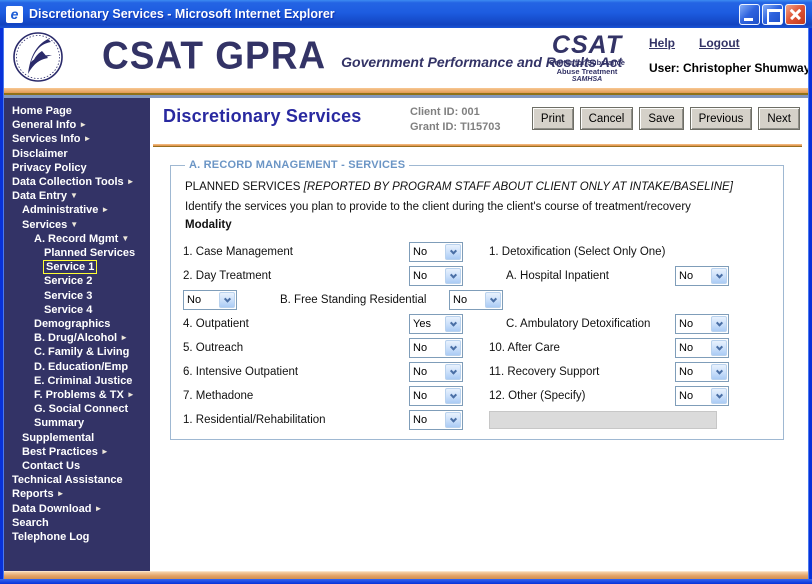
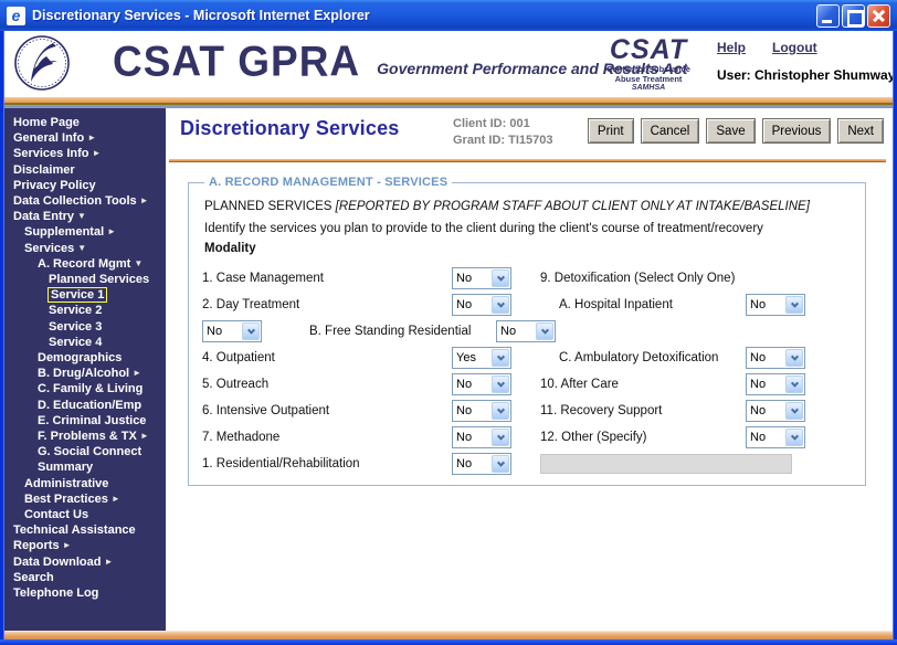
  e
  Discretionary Services - Microsoft Internet Explorer
  CSAT GPRA
  Government Performance and Results Act
  CSAT
  Center for Substance
  Abuse Treatment
  Help
  Logout
  User: Christopher Shumwa
  Home Page
  General Info ►
  Services Info ►
  Disclaimer
  Privacy Policy
  Data Collection Tools ►
  Data Entry ▼
- Administrative ►
+ Supplemental ►
  Services ▼
  A. Record Mgmt ▼
  Planned Services
  Service 1
  Service 2
  Service 3
  Service 4
  Demographics
  B. Drug/Alcohol ►
  C. Family & Living
  D. Education/Emp
  E. Criminal Justice
  F. Problems & TX ►
  G. Social Connect
  Summary
- Supplemental
+ Administrative
  Best Practices ►
  Contact Us
  Technical Assistance
  Reports ►
  Data Download ►
  Search
  Telephone Log
  Discretionary Services
  Client ID: 001
  Grant ID: TI15703
  Print
  Cancel
  Save
  Previous
  Next
  A. RECORD MANAGEMENT - SERVICES
  PLANNED SERVICES [REPORTED BY PROGRAM STAFF ABOUT CLIENT ONLY AT INTAKE/BASELINE]
  Identify the services you plan to provide to the client during the client's course of treatment/recovery
  Modality
  1. Case Management
  No
- 1. Detoxification (Select Only One)
+ 9. Detoxification (Select Only One)
  2. Day Treatment
  No
  A. Hospital Inpatient
  No
  No
  B. Free Standing Residential
  No
  4. Outpatient
  Yes
  C. Ambulatory Detoxification
  No
  5. Outreach
  No
  10. After Care
  No
  6. Intensive Outpatient
  No
  11. Recovery Support
  No
  7. Methadone
  No
  12. Other (Specify)
  No
  1. Residential/Rehabilitation
  No
